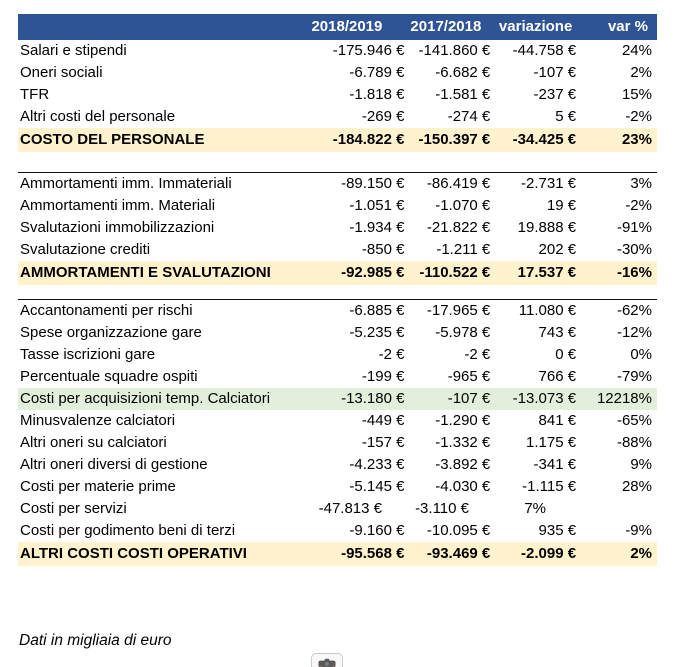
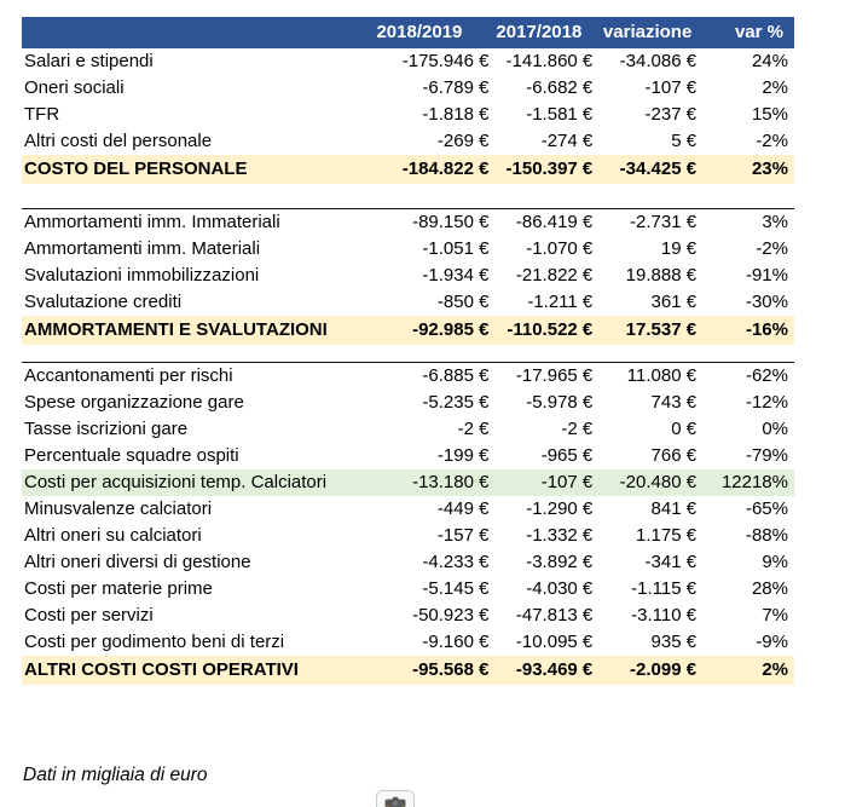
  2018/2019
  2017/2018
  variazione
  var %
  Salari e stipendi
  -175.946 €
  -141.860 €
- -44.758 €
+ -34.086 €
  24%
  Oneri sociali
  -6.789 €
  -6.682 €
  -107 €
  2%
  TFR
  -1.818 €
  -1.581 €
  -237 €
  15%
  Altri costi del personale
  -269 €
  -274 €
  5 €
  -2%
  COSTO DEL PERSONALE
  -184.822 €
  -150.397 €
  -34.425 €
  23%
  Ammortamenti imm. Immateriali
  -89.150 €
  -86.419 €
  -2.731 €
  3%
  Ammortamenti imm. Materiali
  -1.051 €
  -1.070 €
  19 €
  -2%
  Svalutazioni immobilizzazioni
  -1.934 €
  -21.822 €
  19.888 €
  -91%
  Svalutazione crediti
  -850 €
  -1.211 €
- 202 €
+ 361 €
  -30%
  AMMORTAMENTI E SVALUTAZIONI
  -92.985 €
  -110.522 €
  17.537 €
  -16%
  Accantonamenti per rischi
  -6.885 €
  -17.965 €
  11.080 €
  -62%
  Spese organizzazione gare
  -5.235 €
  -5.978 €
  743 €
  -12%
  Tasse iscrizioni gare
  -2 €
  -2 €
  0 €
  0%
  Percentuale squadre ospiti
  -199 €
  -965 €
  766 €
  -79%
  Costi per acquisizioni temp. Calciatori
  -13.180 €
  -107 €
- -13.073 €
+ -20.480 €
  12218%
  Minusvalenze calciatori
  -449 €
  -1.290 €
  841 €
  -65%
  Altri oneri su calciatori
  -157 €
  -1.332 €
  1.175 €
  -88%
  Altri oneri diversi di gestione
  -4.233 €
  -3.892 €
  -341 €
  9%
  Costi per materie prime
  -5.145 €
  -4.030 €
  -1.115 €
  28%
  Costi per servizi
+ -50.923 €
  -47.813 €
  -3.110 €
  7%
  Costi per godimento beni di terzi
  -9.160 €
  -10.095 €
  935 €
  -9%
  ALTRI COSTI COSTI OPERATIVI
  -95.568 €
  -93.469 €
  -2.099 €
  2%
  Dati in migliaia di euro
